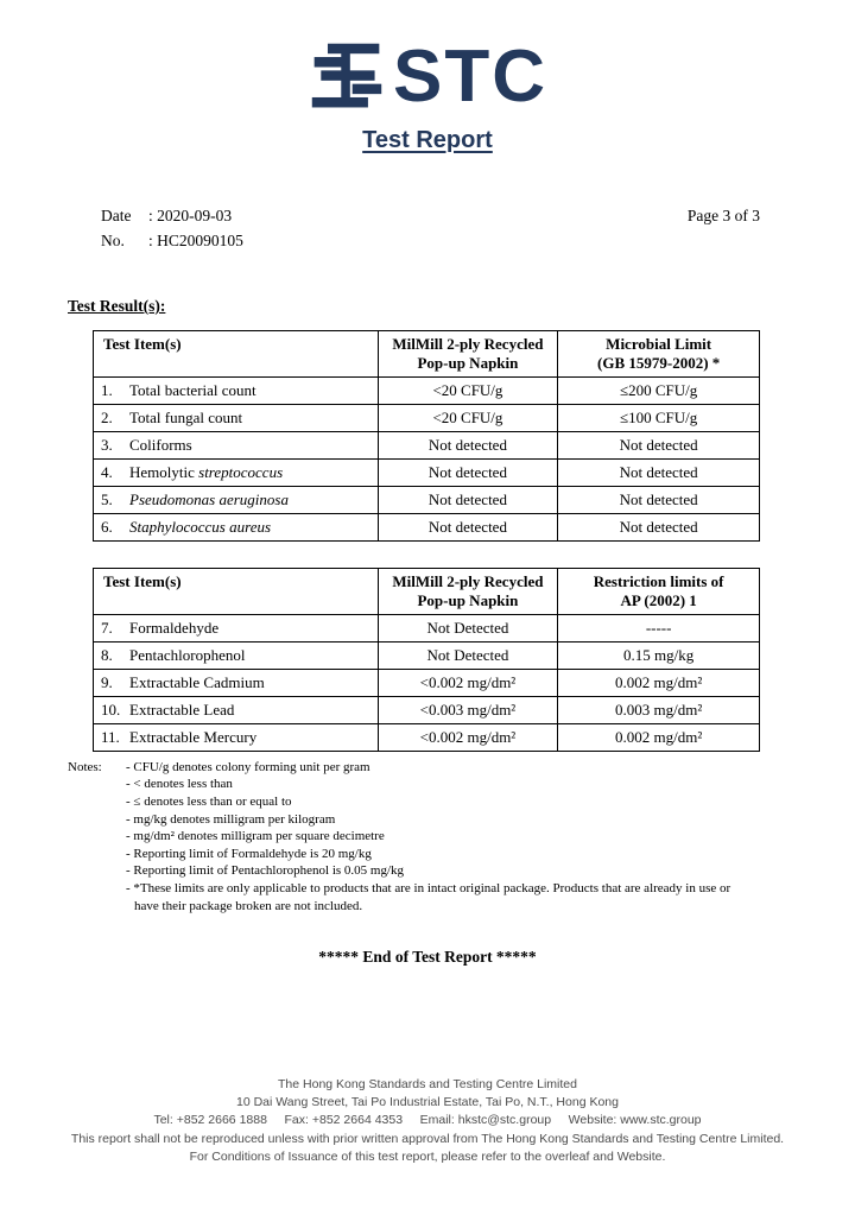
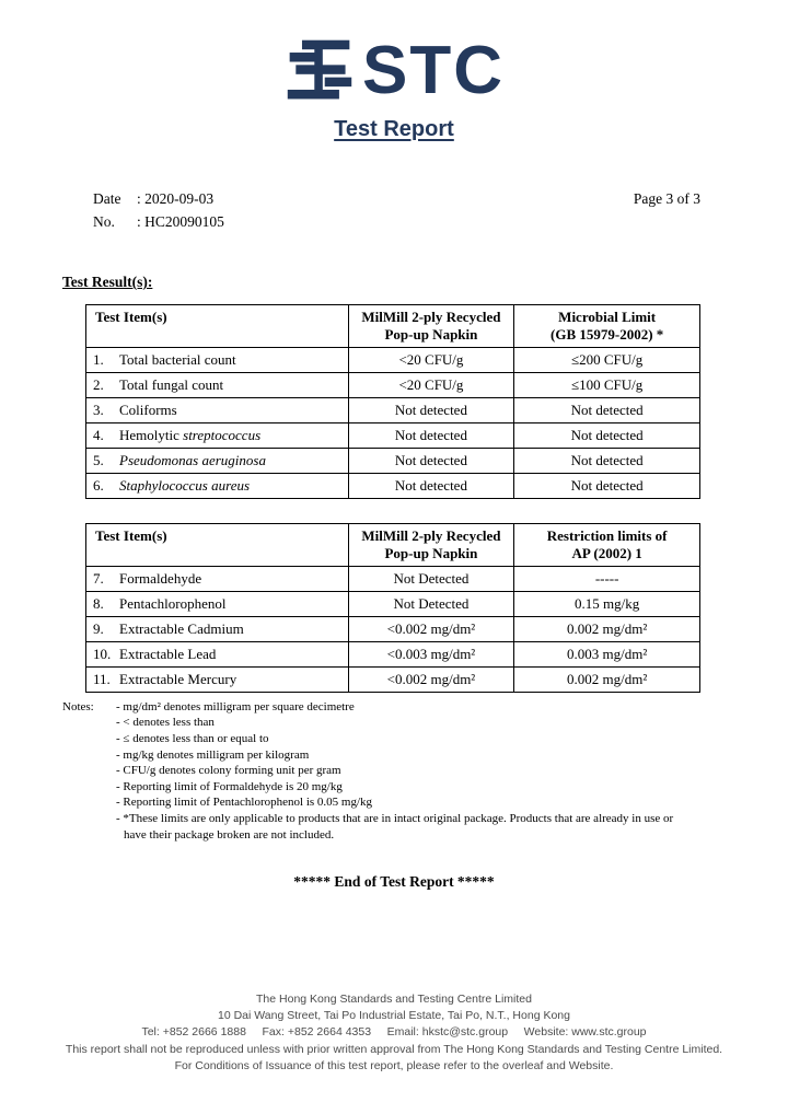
  STC
  Test Report
  Date : 2020-09-03
  No. : HC20090105
  Page 3 of 3
  Test Result(s):
  Test Item(s)	MilMill 2-ply Recycled Pop-up Napkin	Microbial Limit (GB 15979-2002) *
  1. Total bacterial count	<20 CFU/g	≤200 CFU/g
  2. Total fungal count	<20 CFU/g	≤100 CFU/g
  3. Coliforms	Not detected	Not detected
  4. Hemolytic streptococcus	Not detected	Not detected
  5. Pseudomonas aeruginosa	Not detected	Not detected
  6. Staphylococcus aureus	Not detected	Not detected
  Test Item(s)	MilMill 2-ply Recycled Pop-up Napkin	Restriction limits of AP (2002) 1
  7. Formaldehyde	Not Detected	-----
  8. Pentachlorophenol	Not Detected	0.15 mg/kg
  9. Extractable Cadmium	<0.002 mg/dm²	0.002 mg/dm²
  10. Extractable Lead	<0.003 mg/dm²	0.003 mg/dm²
  11. Extractable Mercury	<0.002 mg/dm²	0.002 mg/dm²
  Notes:
- - CFU/g denotes colony forming unit per gram
+ - mg/dm² denotes milligram per square decimetre
  - < denotes less than
  - ≤ denotes less than or equal to
  - mg/kg denotes milligram per kilogram
- - mg/dm² denotes milligram per square decimetre
+ - CFU/g denotes colony forming unit per gram
  - Reporting limit of Formaldehyde is 20 mg/kg
  - Reporting limit of Pentachlorophenol is 0.05 mg/kg
  - *These limits are only applicable to products that are in intact original package. Products that are already in use or have their package broken are not included.
  ***** End of Test Report *****
  The Hong Kong Standards and Testing Centre Limited
  10 Dai Wang Street, Tai Po Industrial Estate, Tai Po, N.T., Hong Kong
  Tel: +852 2666 1888 Fax: +852 2664 4353 Email: hkstc@stc.group Website: www.stc.group
  This report shall not be reproduced unless with prior written approval from The Hong Kong Standards and Testing Centre Limited.
  For Conditions of Issuance of this test report, please refer to the overleaf and Website.
